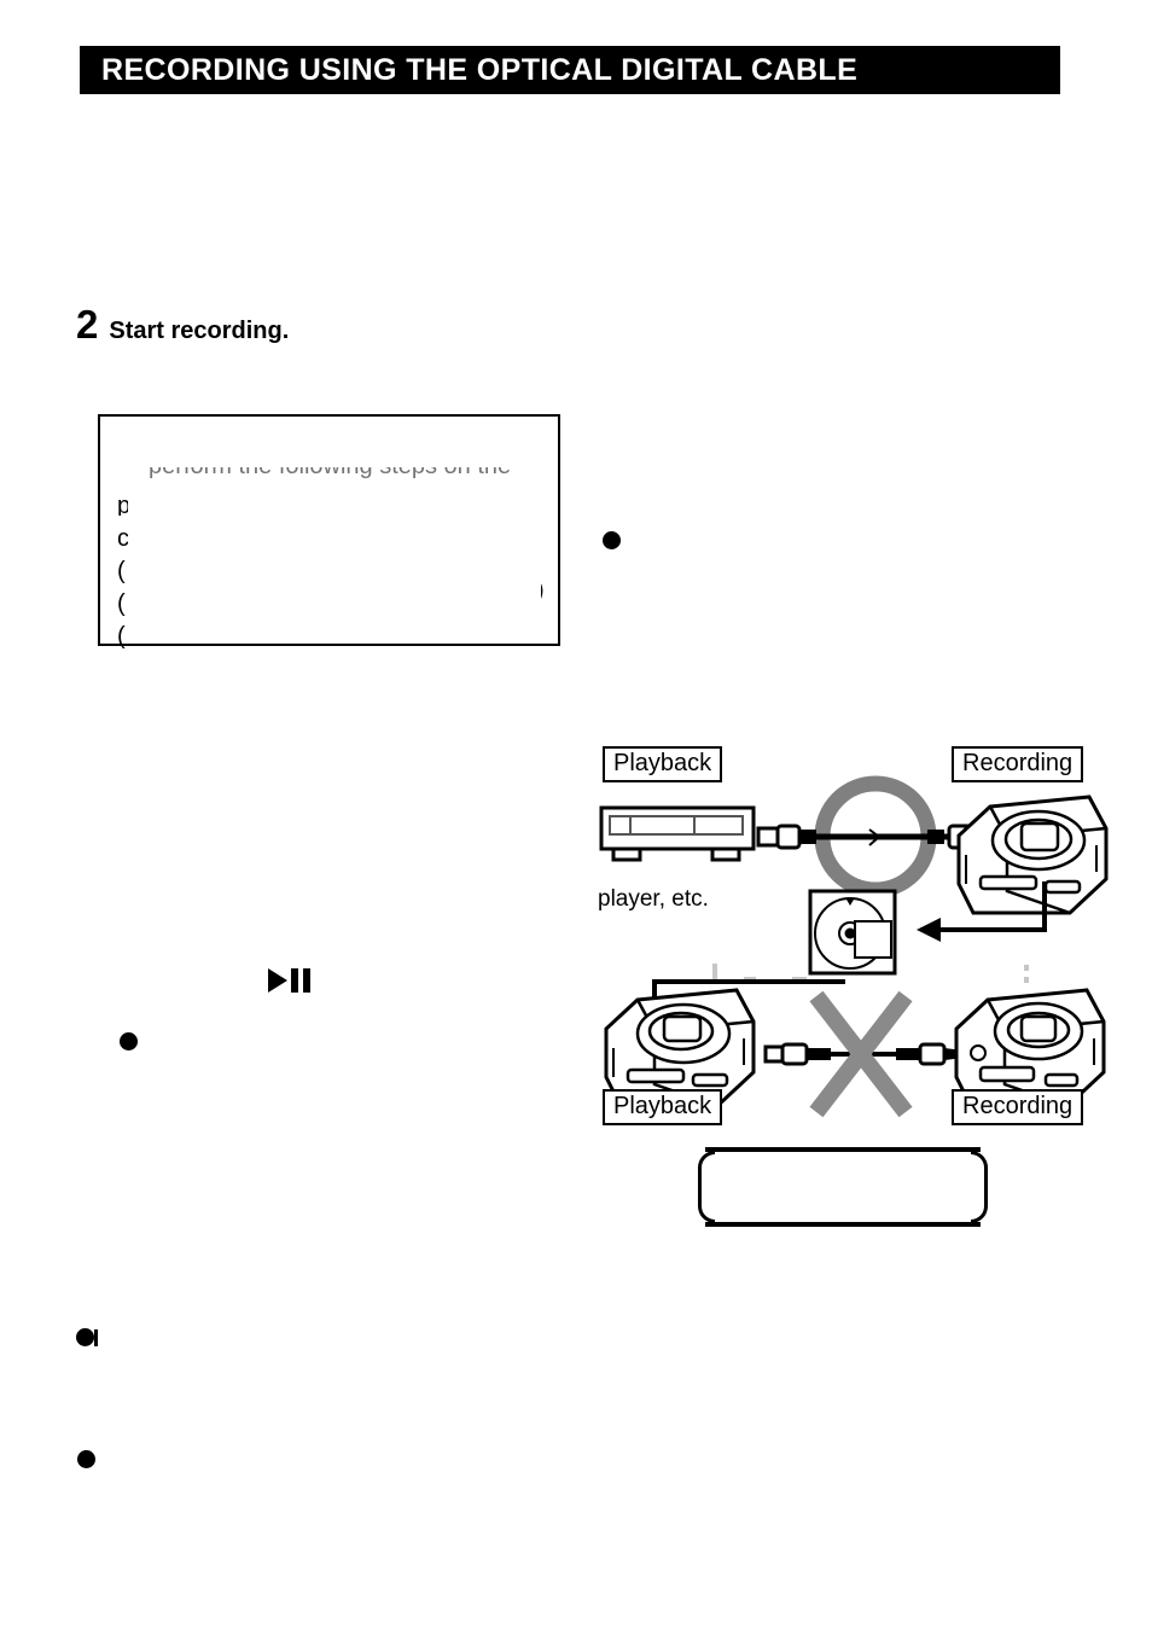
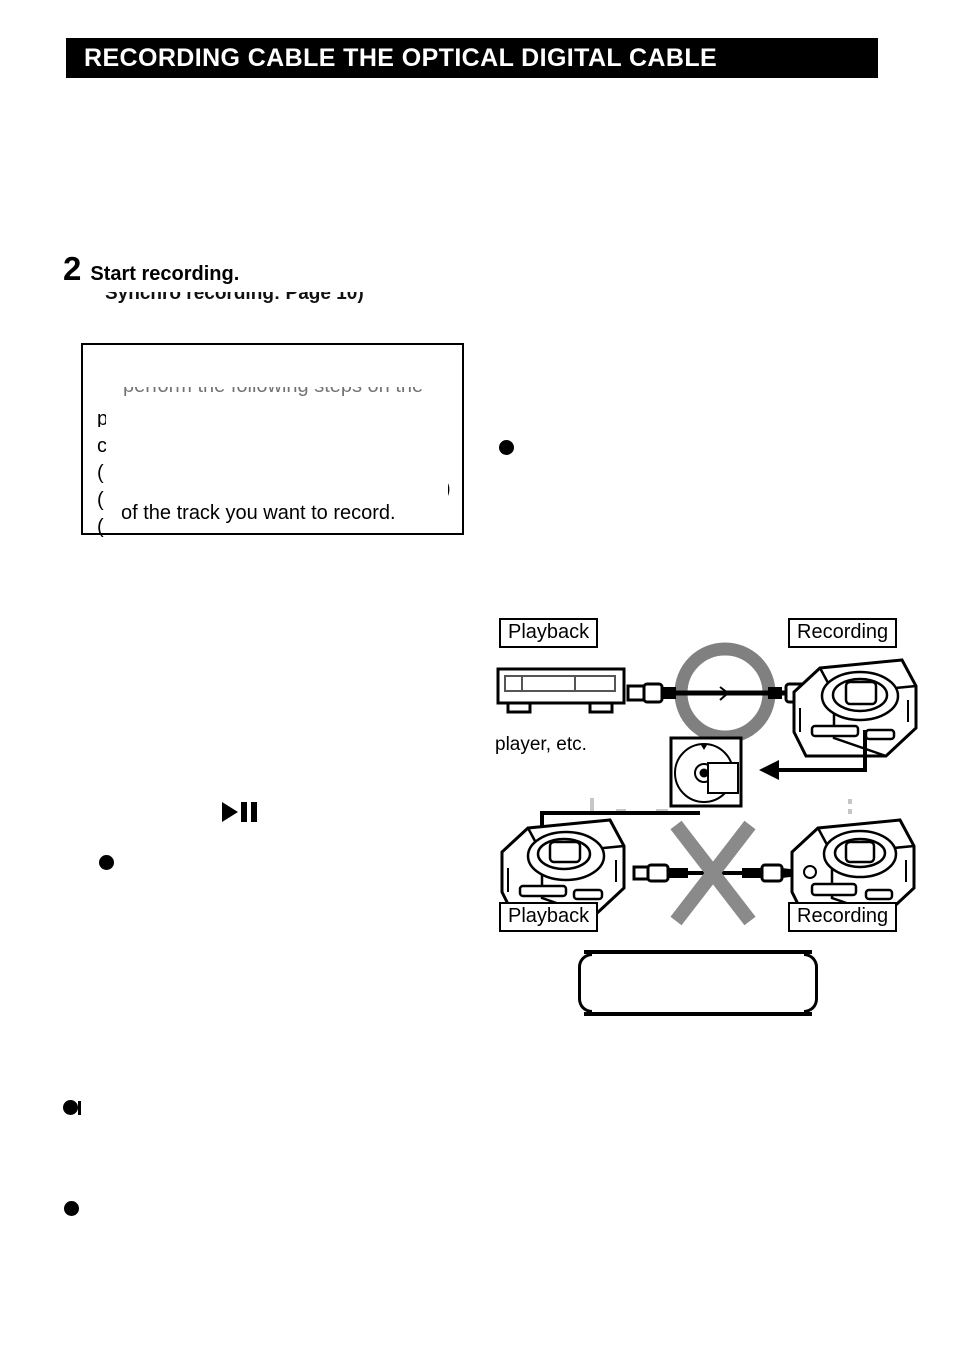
- RECORDING USING THE OPTICAL DIGITAL CABLE
+ RECORDING CABLE THE OPTICAL DIGITAL CABLE
  2
  Start recording.
+ Synchro recording: Page 10)
  p
  c
  (
  (
  (
  )
+ of the track you want to record.
  Playback
  Recording
  player, etc.
  Playback
  Recording
